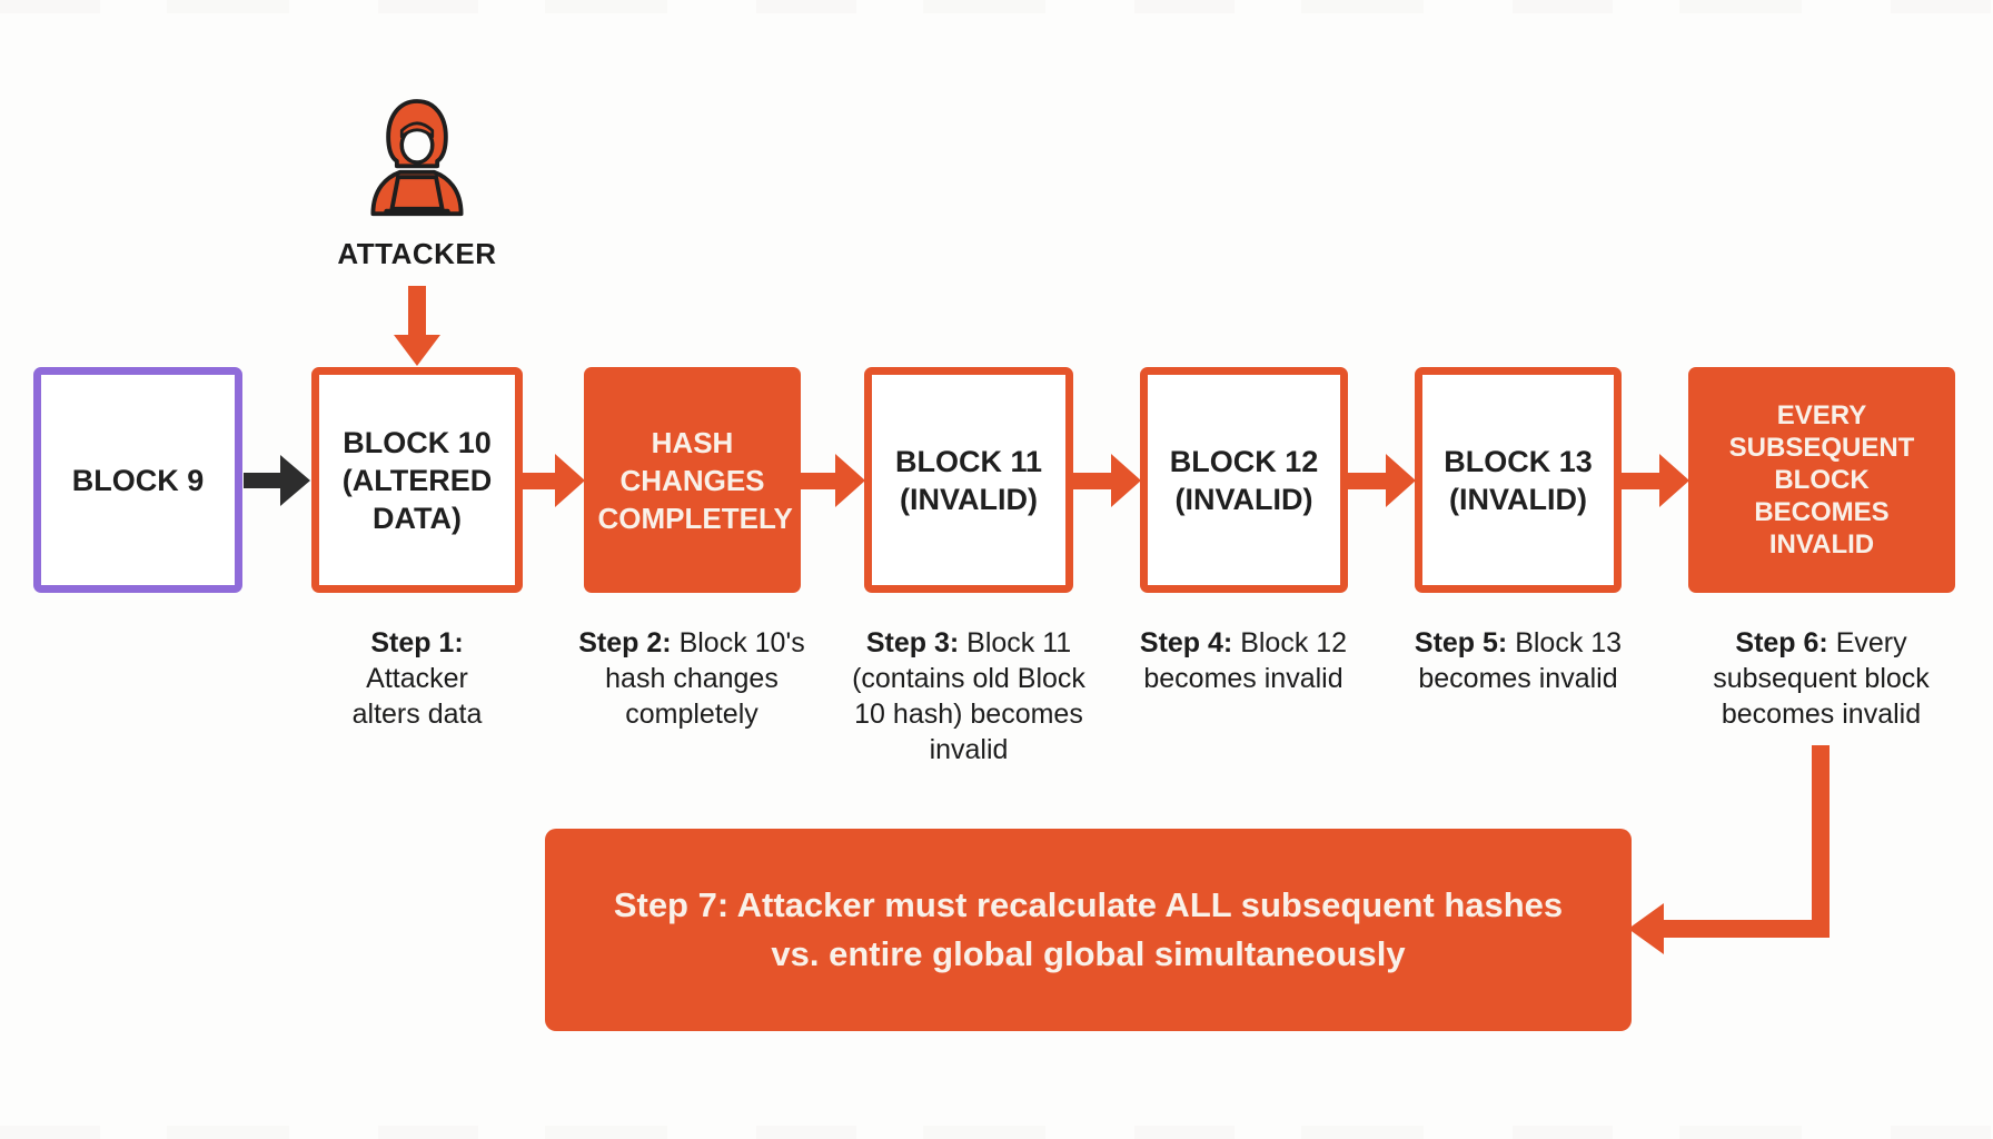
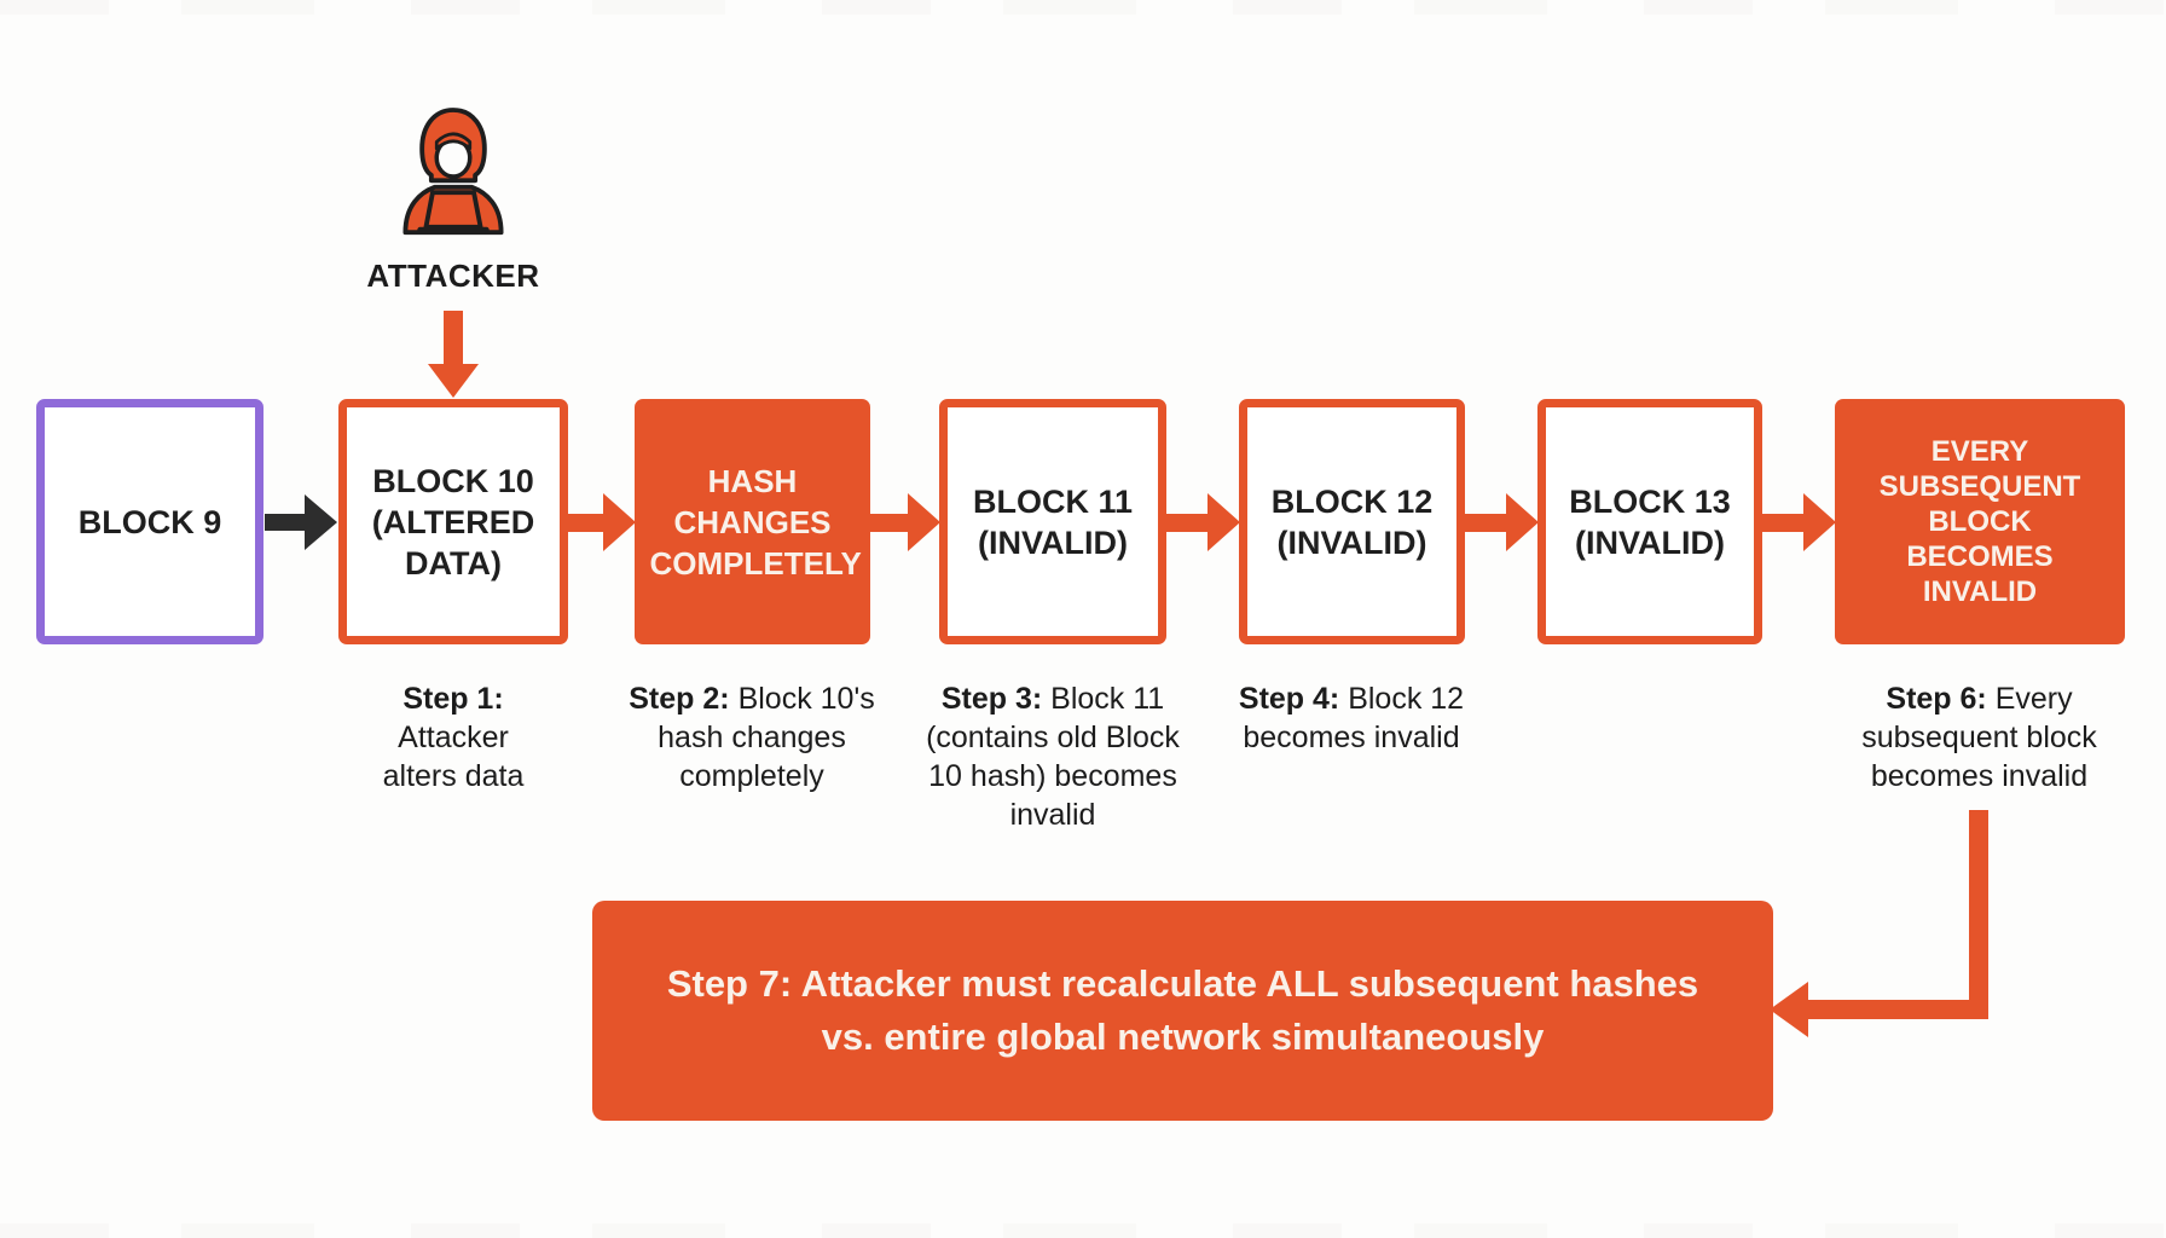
  ATTACKER
  BLOCK 9
  BLOCK 10 (ALTERED DATA)
  HASH CHANGES COMPLETELY
  BLOCK 11 (INVALID)
  BLOCK 12 (INVALID)
  BLOCK 13 (INVALID)
  EVERY SUBSEQUENT BLOCK BECOMES INVALID
  Step 1: Attacker alters data
  Step 2: Block 10's hash changes completely
  Step 3: Block 11 (contains old Block 10 hash) becomes invalid
  Step 4: Block 12 becomes invalid
- Step 5: Block 13 becomes invalid
  Step 6: Every subsequent block becomes invalid
  Step 7: Attacker must recalculate ALL subsequent hashes
- vs. entire global global simultaneously
+ vs. entire global network simultaneously
